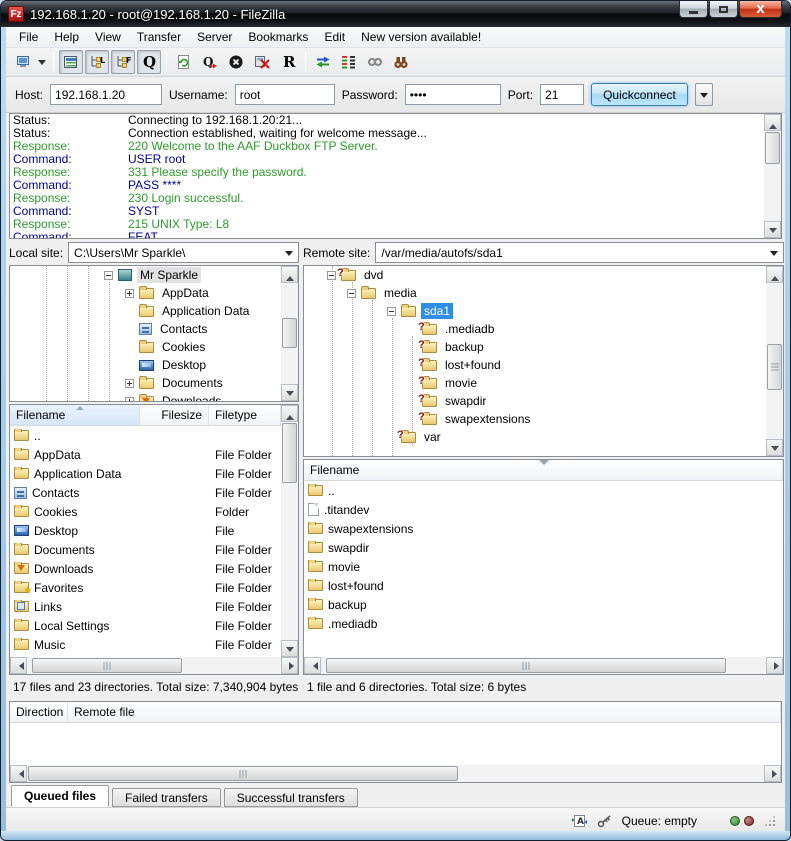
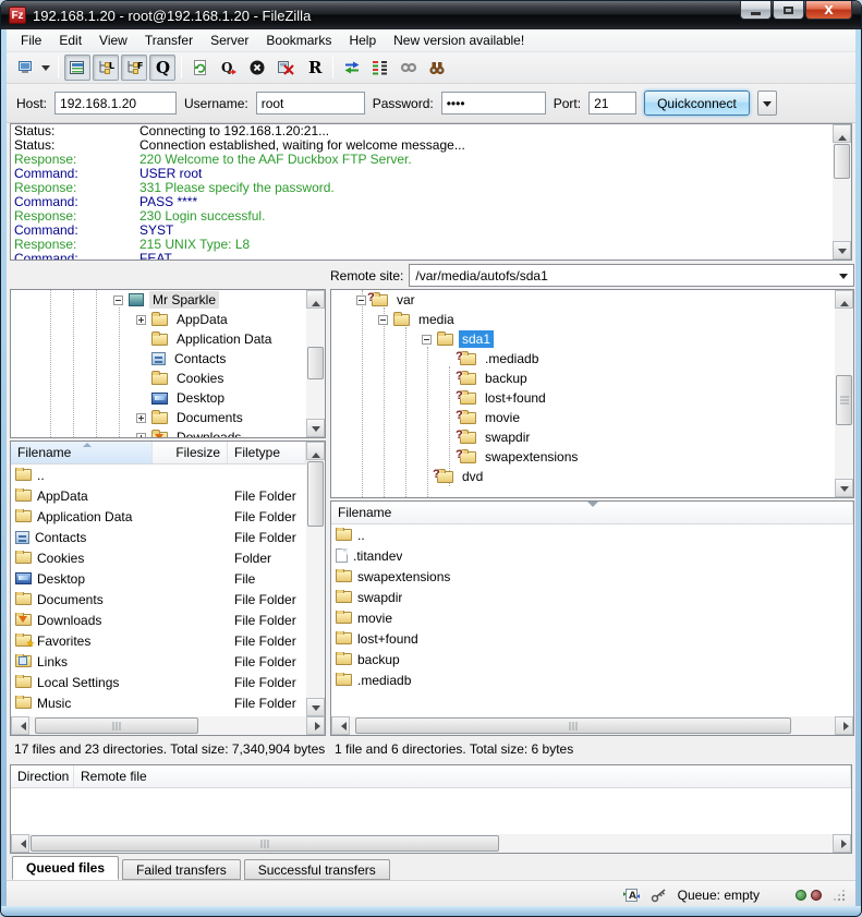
  Fz
  192.168.1.20 - root@192.168.1.20 - FileZilla
  X
  File
- Help
+ Edit
  View
  Transfer
  Server
  Bookmarks
- Edit
+ Help
  New version available!
  L
  F
  Q
  Q
  R
  Host:
  192.168.1.20
  Username:
  root
  Password:
  ••••
  Port:
  21
  Quickconnect
  Status:
  Connecting to 192.168.1.20:21...
  Status:
  Connection established, waiting for welcome message...
  Response:
  220 Welcome to the AAF Duckbox FTP Server.
  Command:
  USER root
  Response:
  331 Please specify the password.
  Command:
  PASS ****
  Response:
  230 Login successful.
  Command:
  SYST
  Response:
  215 UNIX Type: L8
  Command:
  FEAT
- Local site:
- C:\Users\Mr Sparkle\
  Remote site:
  /var/media/autofs/sda1
  Mr Sparkle
  AppData
  Application Data
  Contacts
  Cookies
  Desktop
  Documents
- dvd
+ var
  media
  sda1
  .mediadb
  backup
  lost+found
  movie
  swapdir
  swapextensions
- var
+ dvd
  Filename
  Filesize
  Filetype
  ..
  AppData
  File Folder
  Application Data
  File Folder
  Contacts
  File Folder
  Cookies
  Folder
  Desktop
  File
  Documents
  File Folder
  Downloads
  File Folder
  Favorites
  File Folder
  Links
  File Folder
  Local Settings
  File Folder
  Music
  File Folder
  Filename
  ..
  .titandev
  swapextensions
  swapdir
  movie
  lost+found
  backup
  .mediadb
  17 files and 23 directories. Total size: 7,340,904 bytes
  1 file and 6 directories. Total size: 6 bytes
  Direction
  Remote file
  Queued files
  Failed transfers
  Successful transfers
  A
  Queue: empty
